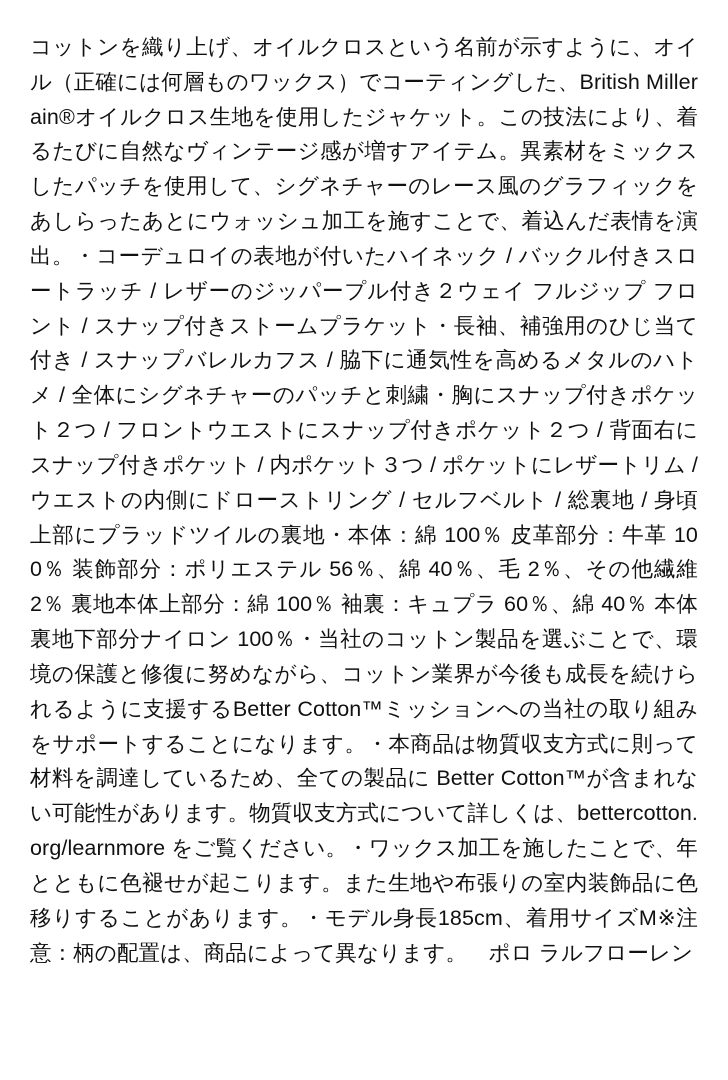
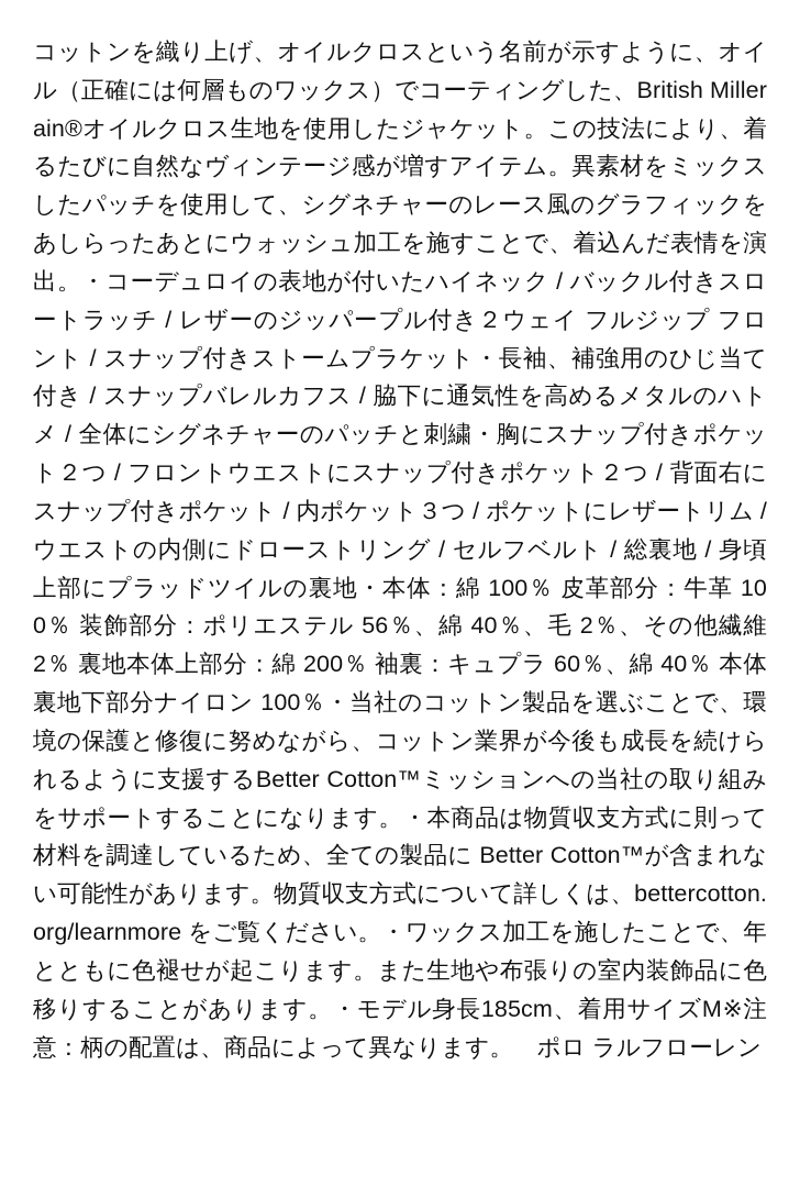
- コットンを織り上げ、オイルクロスという名前が示すように、オイル（正確には何層ものワックス）でコーティングした、British Millerain®オイルクロス生地を使用したジャケット。この技法により、着るたびに自然なヴィンテージ感が増すアイテム。異素材をミックスしたパッチを使用して、シグネチャーのレース風のグラフィックをあしらったあとにウォッシュ加工を施すことで、着込んだ表情を演出。・コーデュロイの表地が付いたハイネック / バックル付きスロートラッチ / レザーのジッパープル付き２ウェイ フルジップ フロント / スナップ付きストームプラケット・長袖、補強用のひじ当て付き / スナップバレルカフス / 脇下に通気性を高めるメタルのハトメ / 全体にシグネチャーのパッチと刺繍・胸にスナップ付きポケット２つ / フロントウエストにスナップ付きポケット２つ / 背面右にスナップ付きポケット / 内ポケット３つ / ポケットにレザートリム / ウエストの内側にドローストリング / セルフベルト / 総裏地 / 身頃上部にプラッドツイルの裏地・本体：綿 100％ 皮革部分：牛革 100％ 装飾部分：ポリエステル 56％、綿 40％、毛 2％、その他繊維 2％ 裏地本体上部分：綿 100％ 袖裏：キュプラ 60％、綿 40％ 本体裏地下部分ナイロン 100％・当社のコットン製品を選ぶことで、環境の保護と修復に努めながら、コットン業界が今後も成長を続けられるように支援するBetter Cotton™ミッションへの当社の取り組みをサポートすることになります。・本商品は物質収支方式に則って材料を調達しているため、全ての製品に Better Cotton™が含まれない可能性があります。物質収支方式について詳しくは、bettercotton.org/learnmore をご覧ください。・ワックス加工を施したことで、年とともに色褪せが起こります。また生地や布張りの室内装飾品に色移りすることがあります。・モデル身長185cm、着用サイズM※注意：柄の配置は、商品によって異なります。 ポロ ラルフローレン
+ コットンを織り上げ、オイルクロスという名前が示すように、オイル（正確には何層ものワックス）でコーティングした、British Millerain®オイルクロス生地を使用したジャケット。この技法により、着るたびに自然なヴィンテージ感が増すアイテム。異素材をミックスしたパッチを使用して、シグネチャーのレース風のグラフィックをあしらったあとにウォッシュ加工を施すことで、着込んだ表情を演出。・コーデュロイの表地が付いたハイネック / バックル付きスロートラッチ / レザーのジッパープル付き２ウェイ フルジップ フロント / スナップ付きストームプラケット・長袖、補強用のひじ当て付き / スナップバレルカフス / 脇下に通気性を高めるメタルのハトメ / 全体にシグネチャーのパッチと刺繍・胸にスナップ付きポケット２つ / フロントウエストにスナップ付きポケット２つ / 背面右にスナップ付きポケット / 内ポケット３つ / ポケットにレザートリム / ウエストの内側にドローストリング / セルフベルト / 総裏地 / 身頃上部にプラッドツイルの裏地・本体：綿 100％ 皮革部分：牛革 100％ 装飾部分：ポリエステル 56％、綿 40％、毛 2％、その他繊維 2％ 裏地本体上部分：綿 200％ 袖裏：キュプラ 60％、綿 40％ 本体裏地下部分ナイロン 100％・当社のコットン製品を選ぶことで、環境の保護と修復に努めながら、コットン業界が今後も成長を続けられるように支援するBetter Cotton™ミッションへの当社の取り組みをサポートすることになります。・本商品は物質収支方式に則って材料を調達しているため、全ての製品に Better Cotton™が含まれない可能性があります。物質収支方式について詳しくは、bettercotton.org/learnmore をご覧ください。・ワックス加工を施したことで、年とともに色褪せが起こります。また生地や布張りの室内装飾品に色移りすることがあります。・モデル身長185cm、着用サイズM※注意：柄の配置は、商品によって異なります。 ポロ ラルフローレン
